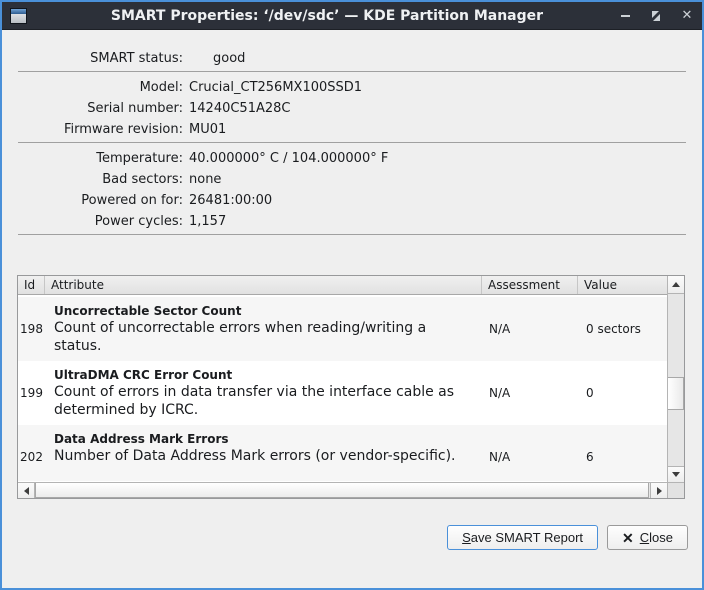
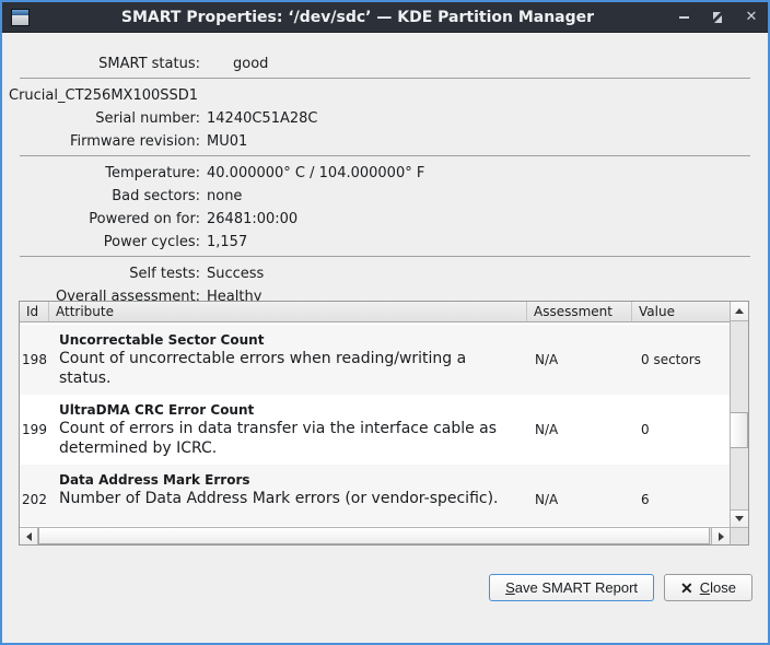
  SMART Properties: ‘/dev/sdc’ — KDE Partition Manager
  ✕
  SMART status:
  good
- Model:
  Crucial_CT256MX100SSD1
  Serial number:
  14240C51A28C
  Firmware revision:
  MU01
  Temperature:
  40.000000° C / 104.000000° F
  Bad sectors:
  none
  Powered on for:
  26481:00:00
  Power cycles:
  1,157
+ Self tests:
+ Success
+ Overall assessment:
+ Healthy
  Id
  Attribute
  Assessment
  Value
  198
  Uncorrectable Sector Count
  Count of uncorrectable errors when reading/writing a status.
  N/A
  0 sectors
  199
  UltraDMA CRC Error Count
  Count of errors in data transfer via the interface cable as determined by ICRC.
  N/A
  0
  202
  Data Address Mark Errors
  Number of Data Address Mark errors (or vendor-specific).
  N/A
  6
  Save SMART Report
  ✕
  Close
